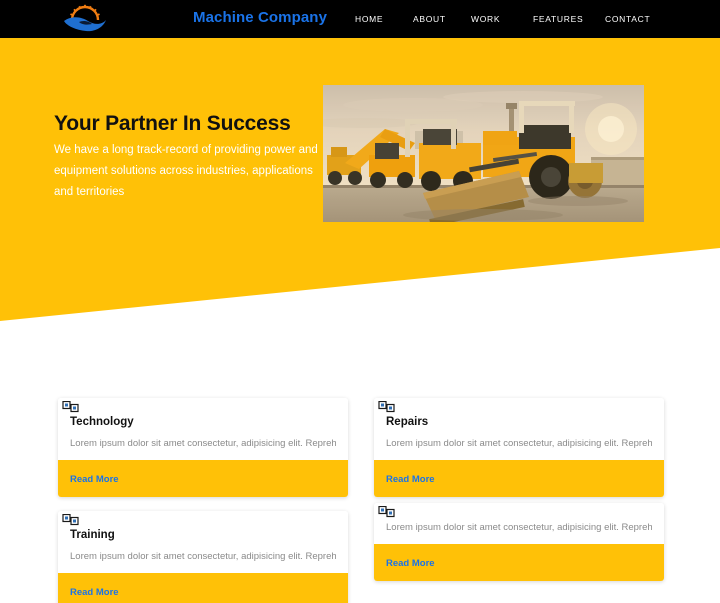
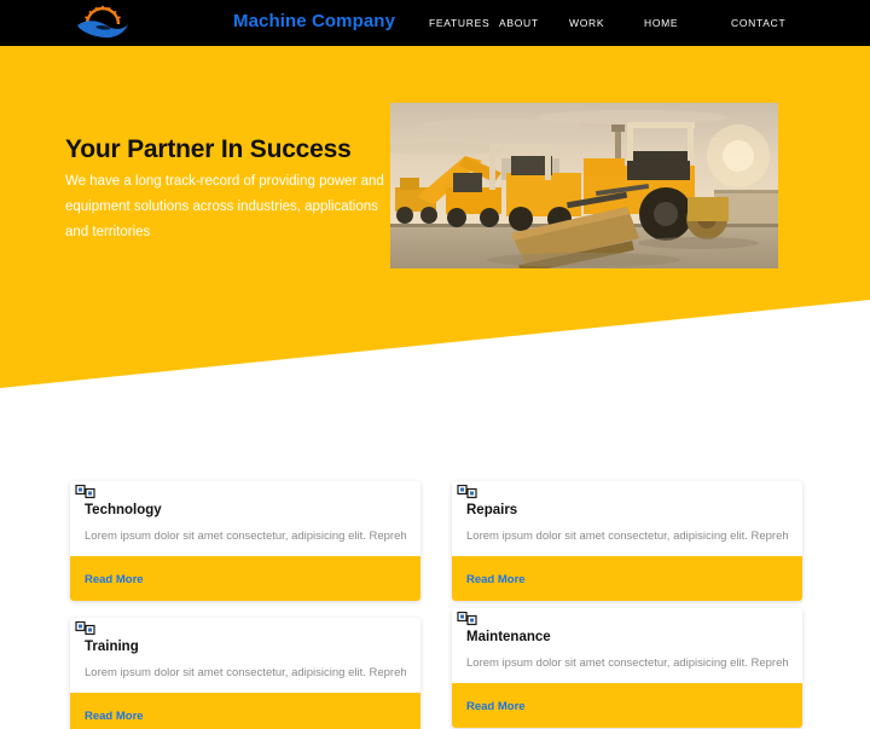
  Machine Company
- HOME
+ FEATURES
  ABOUT
  WORK
- FEATURES
+ HOME
  CONTACT
  Your Partner In Success
  We have a long track-record of providing power and equipment solutions across industries, applications and territories
  Technology
  Lorem ipsum dolor sit amet consectetur, adipisicing elit. Repreh
  Read More
  Repairs
  Lorem ipsum dolor sit amet consectetur, adipisicing elit. Repreh
  Read More
  Training
  Lorem ipsum dolor sit amet consectetur, adipisicing elit. Repreh
  Read More
+ Maintenance
  Lorem ipsum dolor sit amet consectetur, adipisicing elit. Repreh
  Read More
